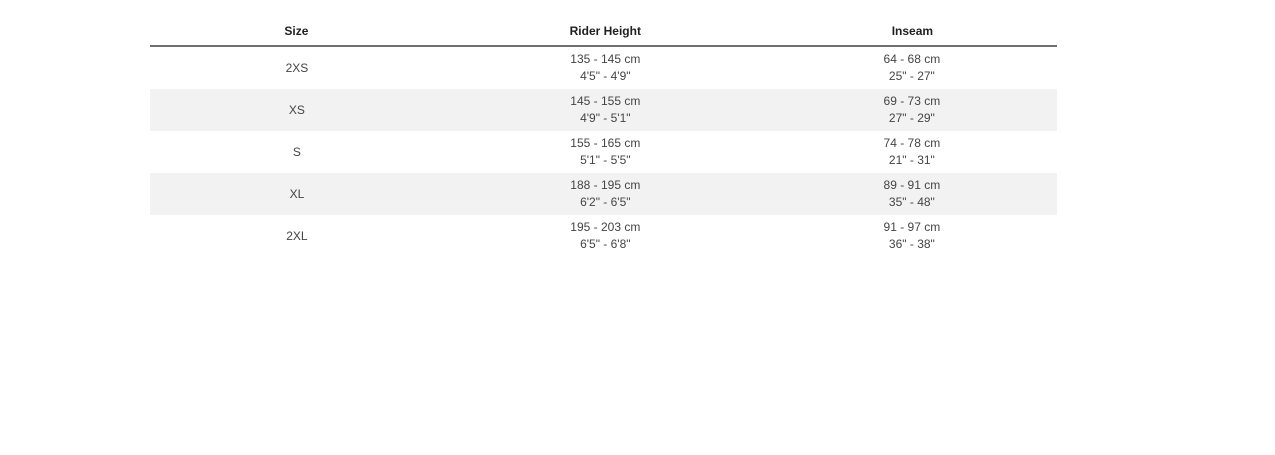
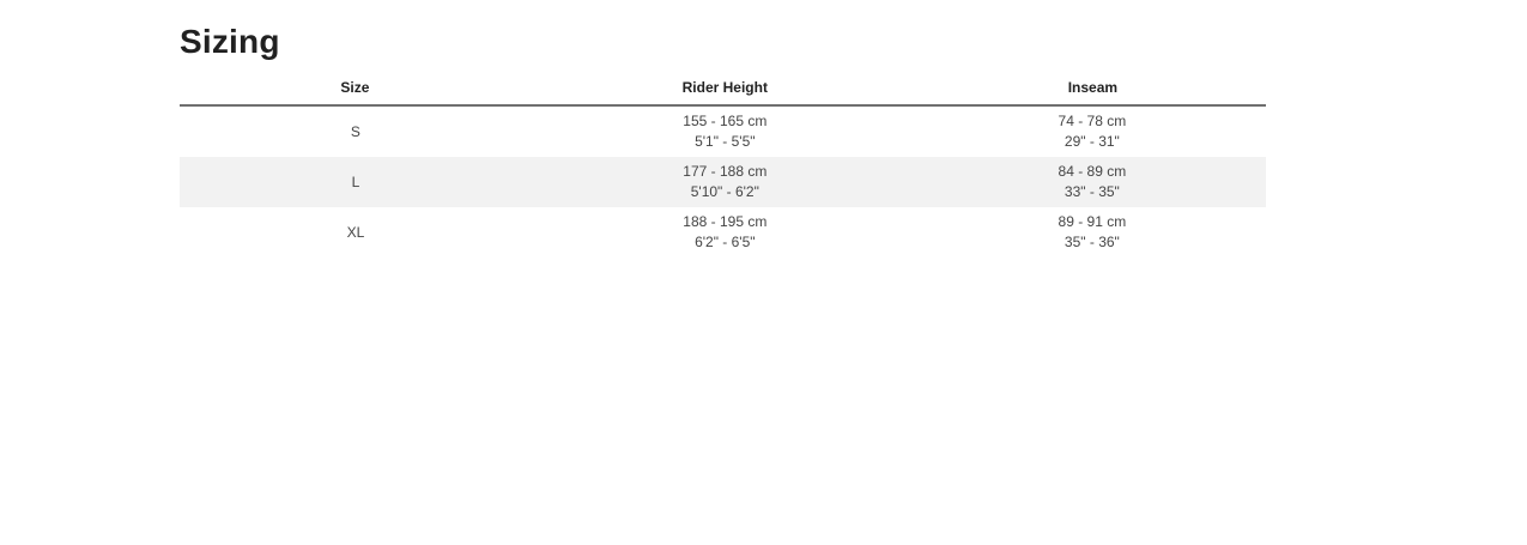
+ Sizing
  Size	Rider Height	Inseam
- 2XS	135 - 145 cm 4'5" - 4'9"	64 - 68 cm 25" - 27"
- XS	145 - 155 cm 4'9" - 5'1"	69 - 73 cm 27" - 29"
- S	155 - 165 cm 5'1" - 5'5"	74 - 78 cm 21" - 31"
+ S	155 - 165 cm 5'1" - 5'5"	74 - 78 cm 29" - 31"
+ L	177 - 188 cm 5'10" - 6'2"	84 - 89 cm 33" - 35"
- XL	188 - 195 cm 6'2" - 6'5"	89 - 91 cm 35" - 48"
+ XL	188 - 195 cm 6'2" - 6'5"	89 - 91 cm 35" - 36"
- 2XL	195 - 203 cm 6'5" - 6'8"	91 - 97 cm 36" - 38"
